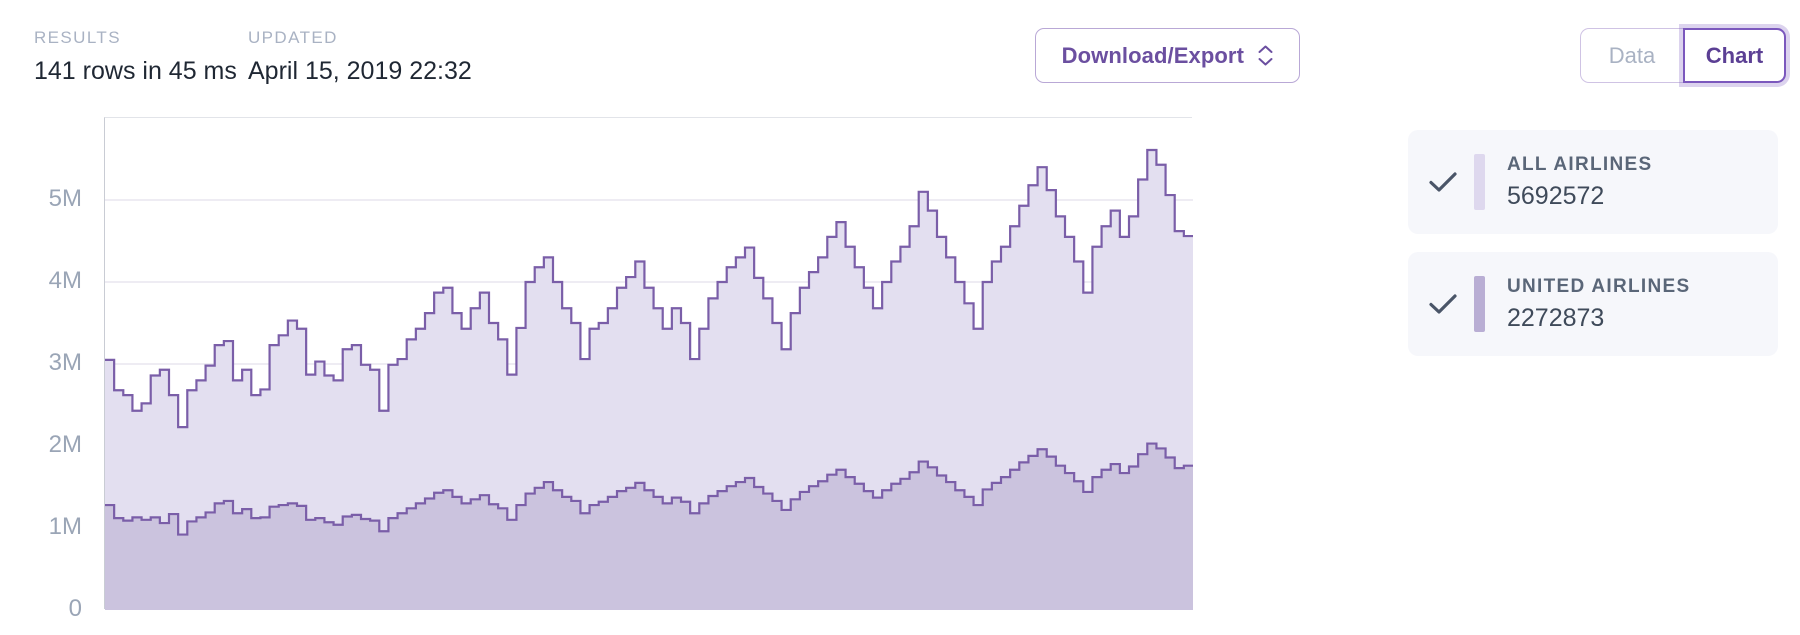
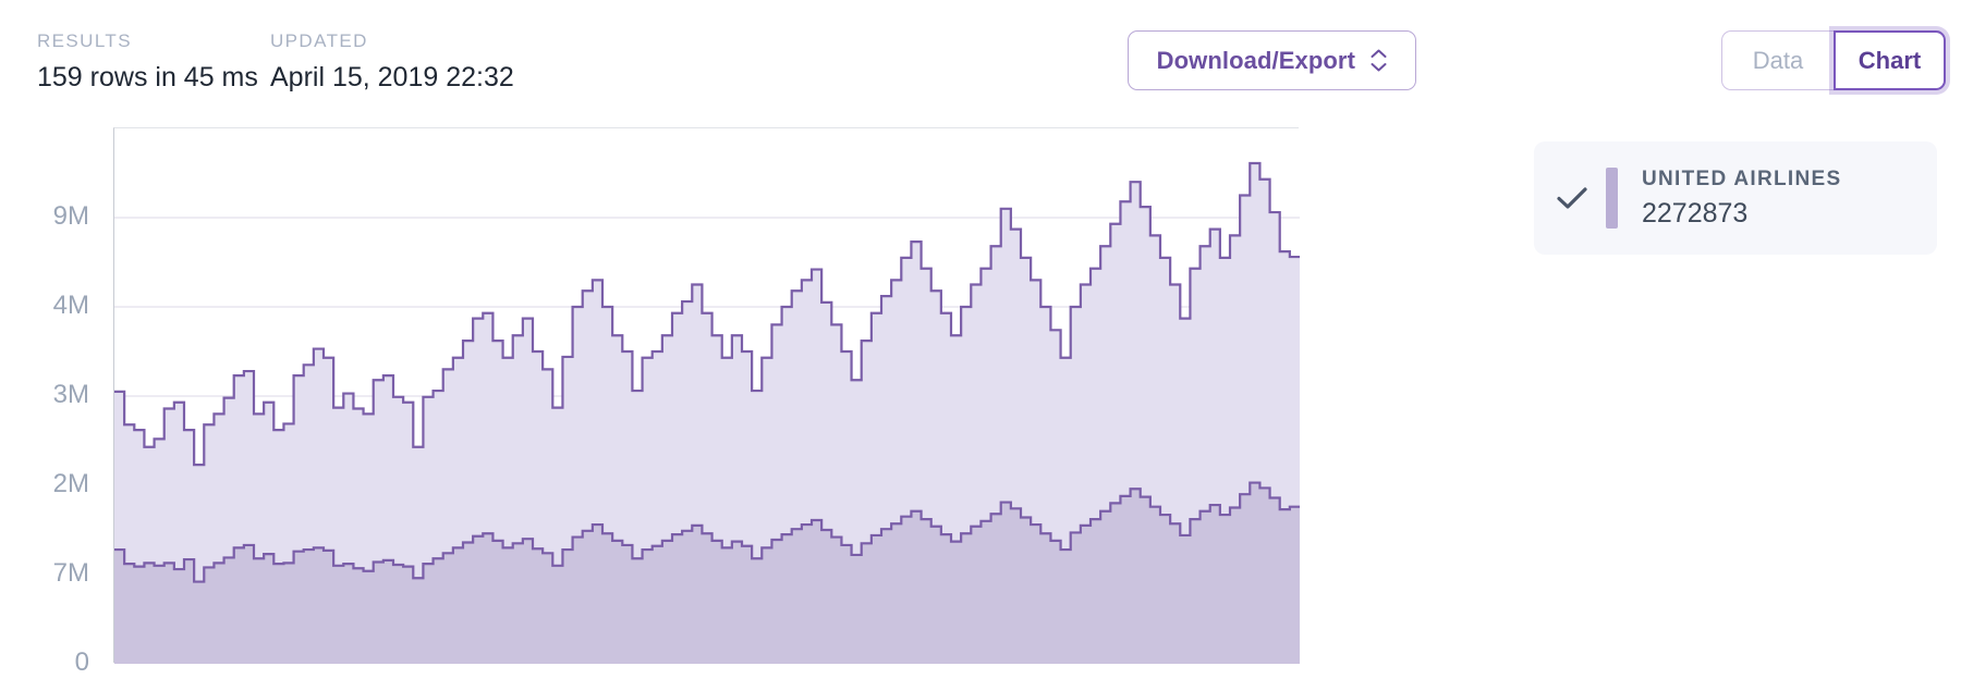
  RESULTS
- 141 rows in 45 ms
+ 159 rows in 45 ms
  UPDATED
  April 15, 2019 22:32
  Download/Export
  Data
  Chart
  0
- 1M
+ 7M
  2M
  3M
  4M
- 5M
+ 9M
- ALL AIRLINES
- 5692572
  UNITED AIRLINES
  2272873
